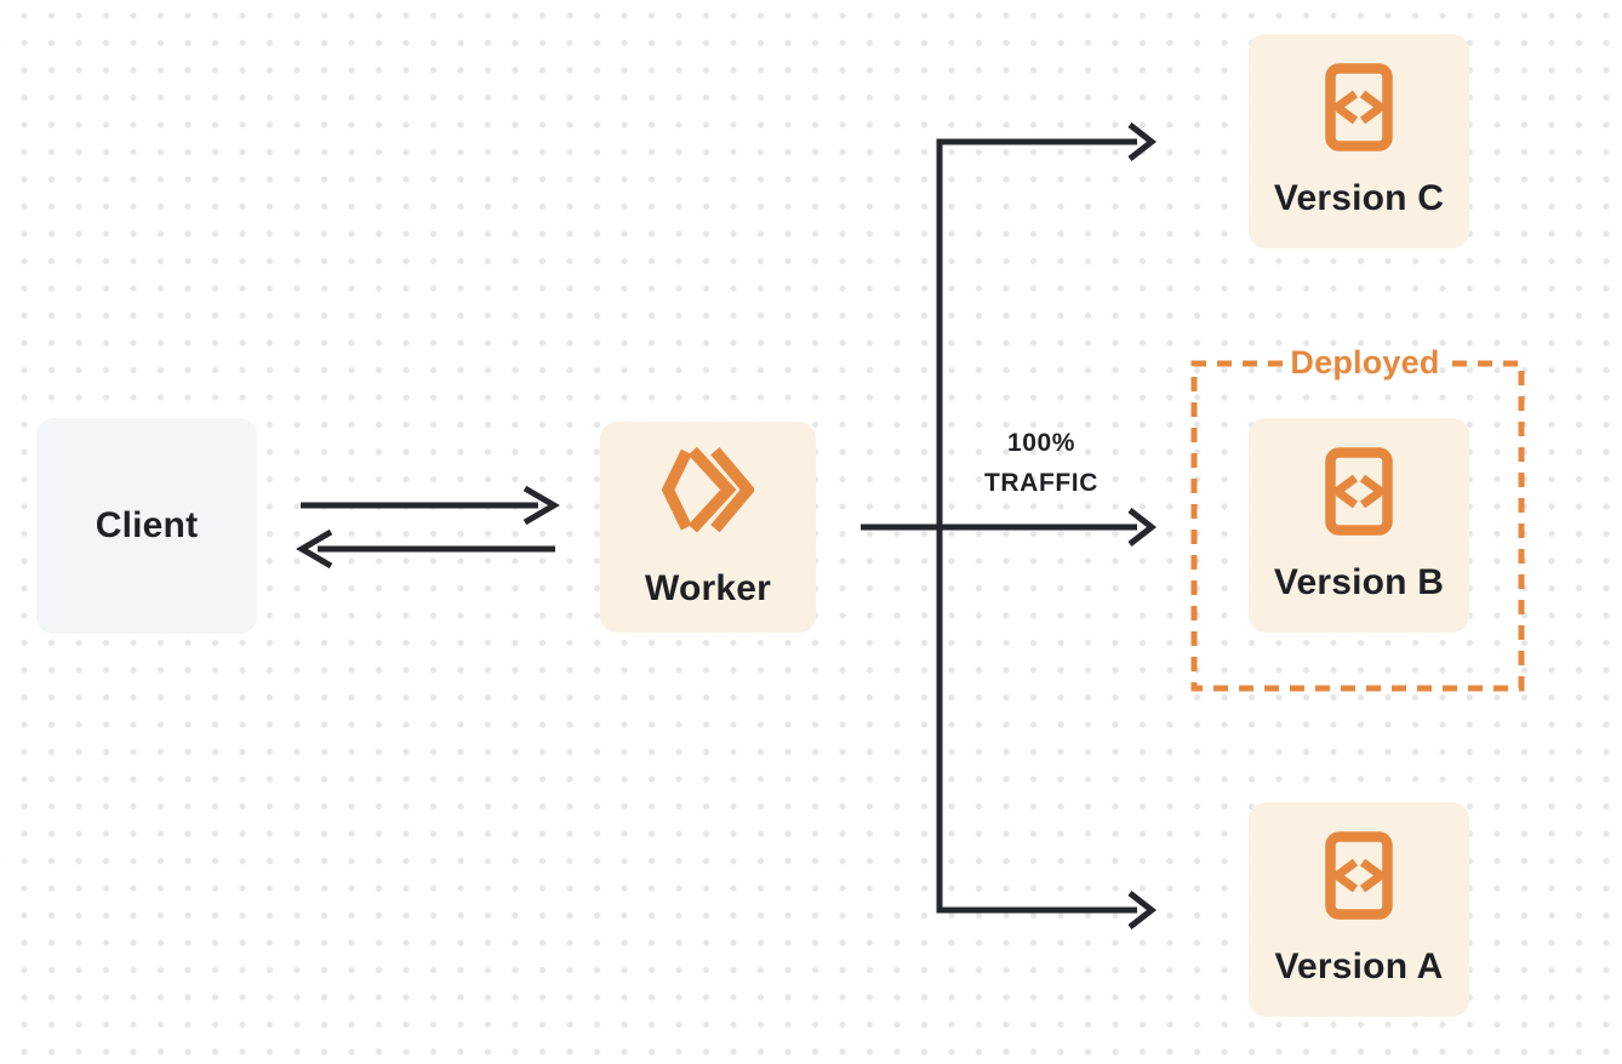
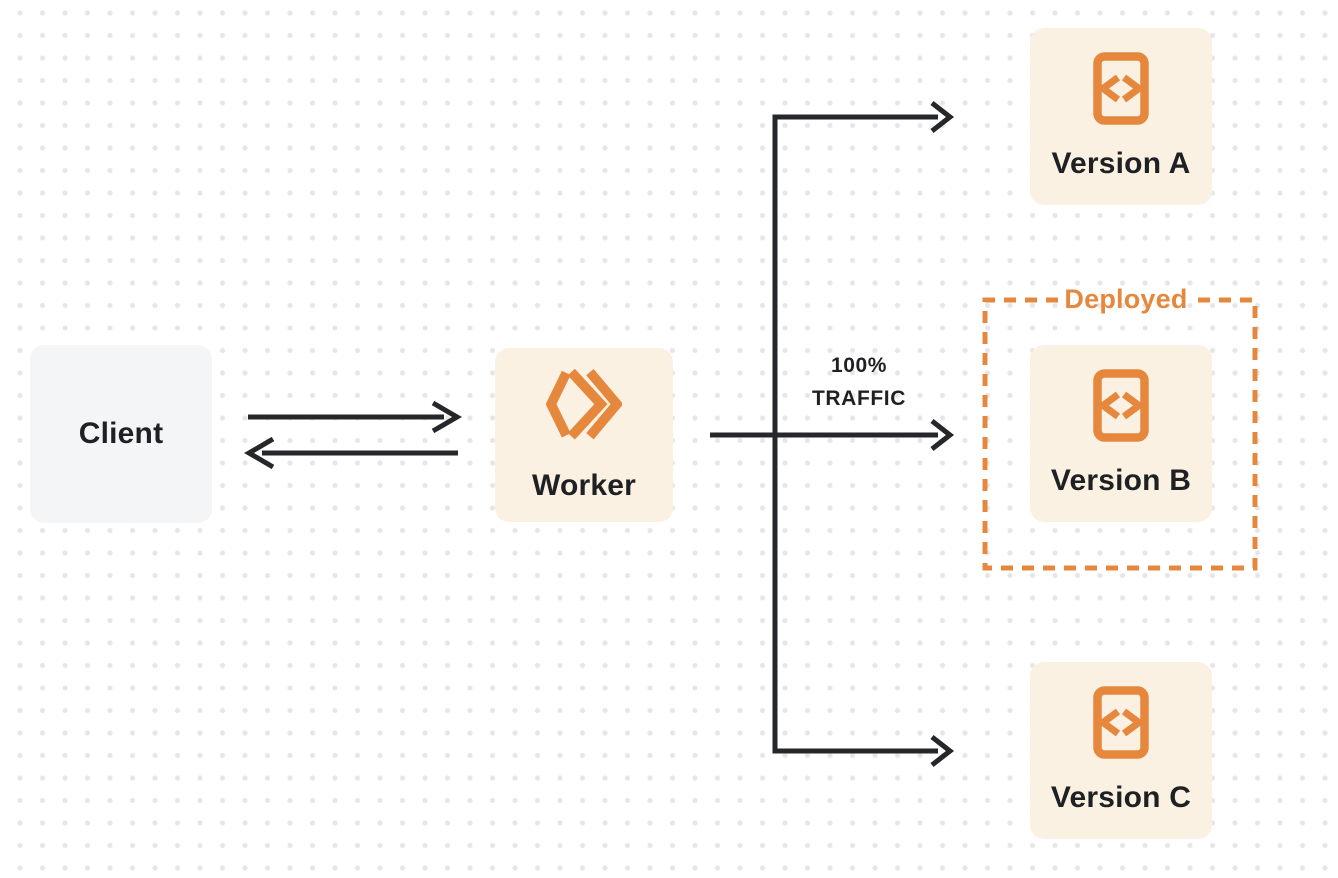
  Client
  Worker
  100%
  TRAFFIC
  Deployed
- Version C
+ Version A
  Version B
- Version A
+ Version C
